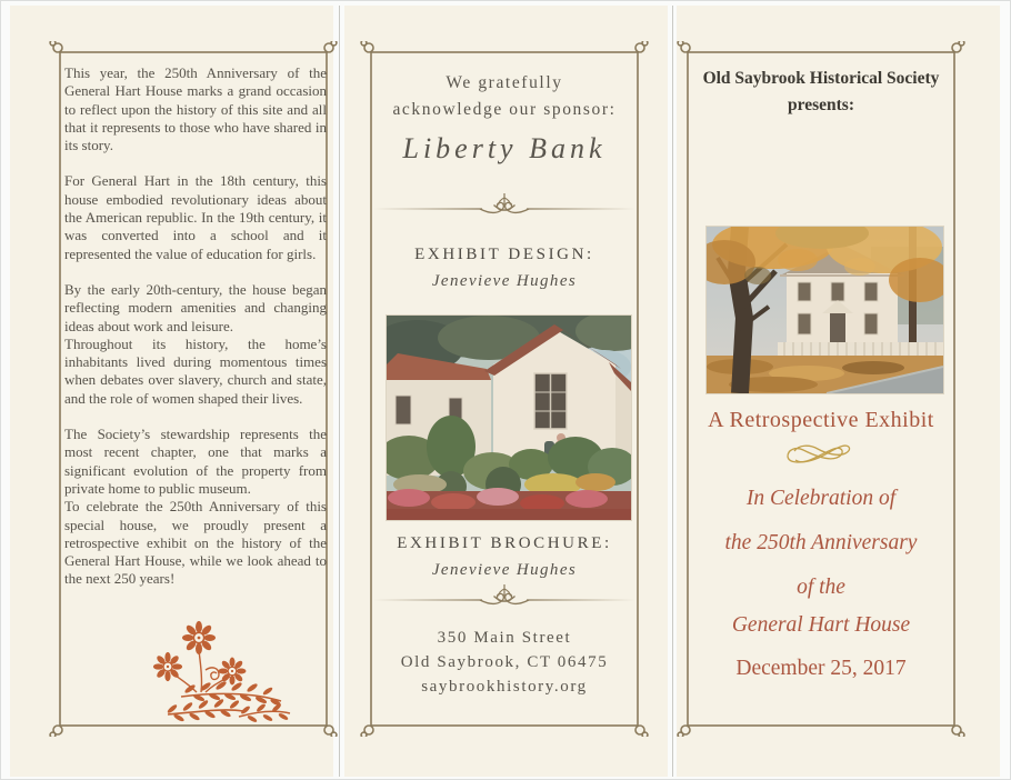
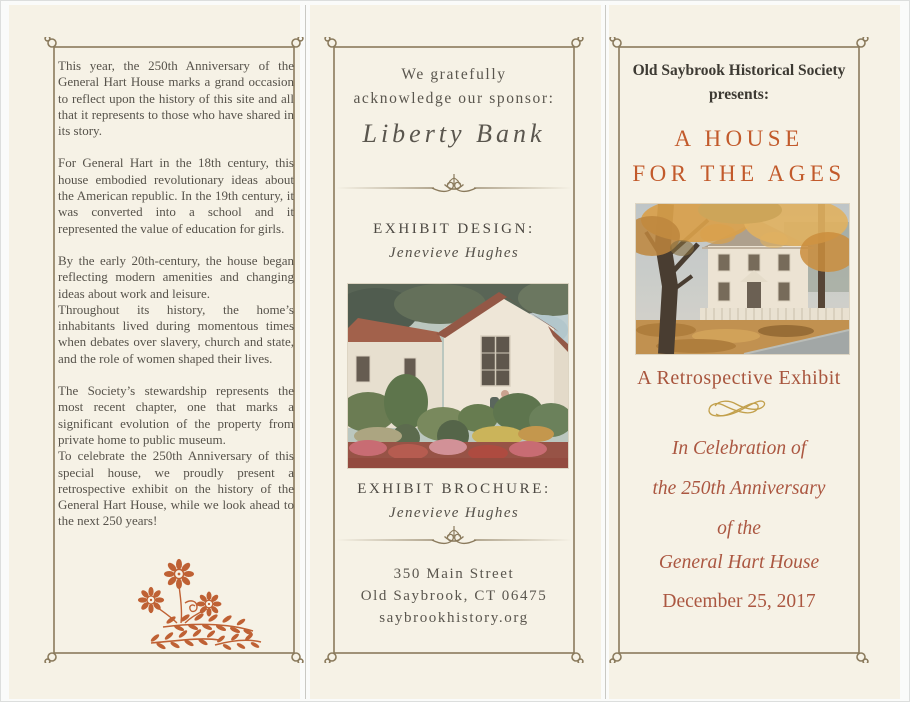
  This year, the 250th Anniversary of the General Hart House marks a grand occasion to reflect upon the history of this site and all that it represents to those who have shared in its story.
  For General Hart in the 18th century, this house embodied revolutionary ideas about the American republic. In the 19th century, it was converted into a school and it represented the value of education for girls.
  By the early 20th-century, the house began reflecting modern amenities and changing ideas about work and leisure.
  Throughout its history, the home’s inhabitants lived during momentous times when debates over slavery, church and state, and the role of women shaped their lives.
  The Society’s stewardship represents the most recent chapter, one that marks a significant evolution of the property from private home to public museum.
  To celebrate the 250th Anniversary of this special house, we proudly present a retrospective exhibit on the history of the General Hart House, while we look ahead to the next 250 years!
  We gratefully
  acknowledge our sponsor:
  Liberty Bank
  EXHIBIT DESIGN:
  Jenevieve Hughes
  EXHIBIT BROCHURE:
  Jenevieve Hughes
  350 Main Street
  Old Saybrook, CT 06475
  saybrookhistory.org
  Old Saybrook Historical Society
  presents:
+ A HOUSE
+ FOR THE AGES
  A Retrospective Exhibit
  In Celebration of
  the 250th Anniversary
  of the
  General Hart House
  December 25, 2017
